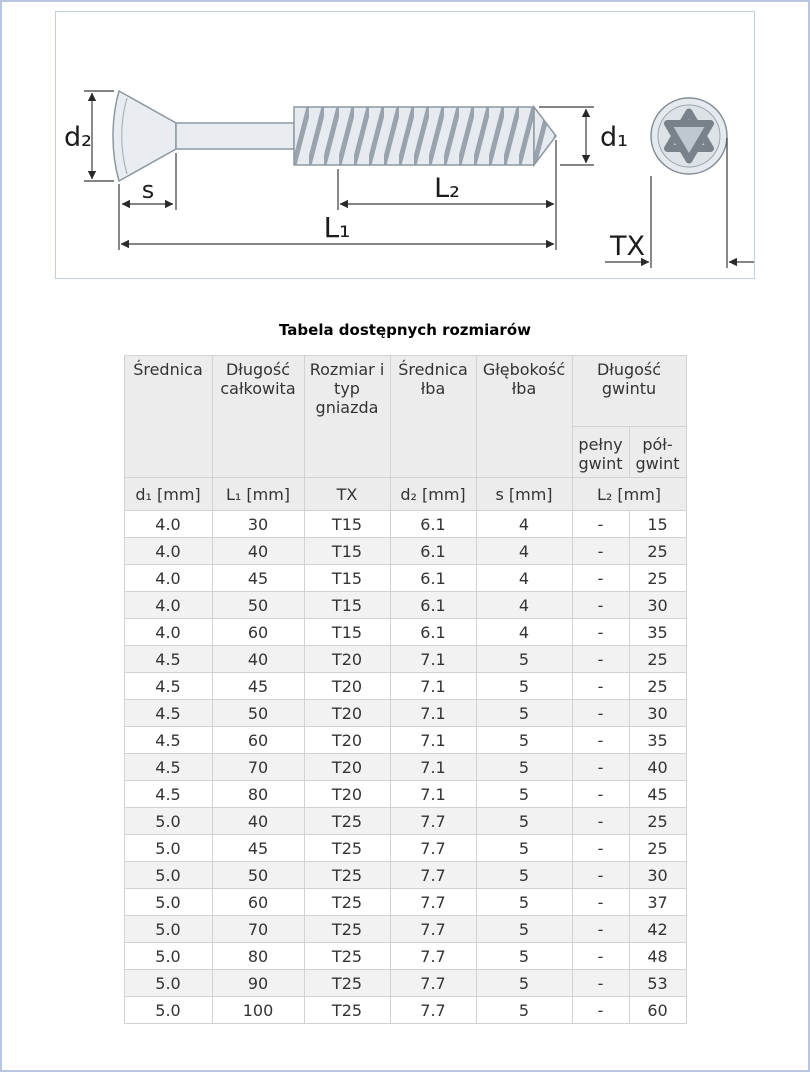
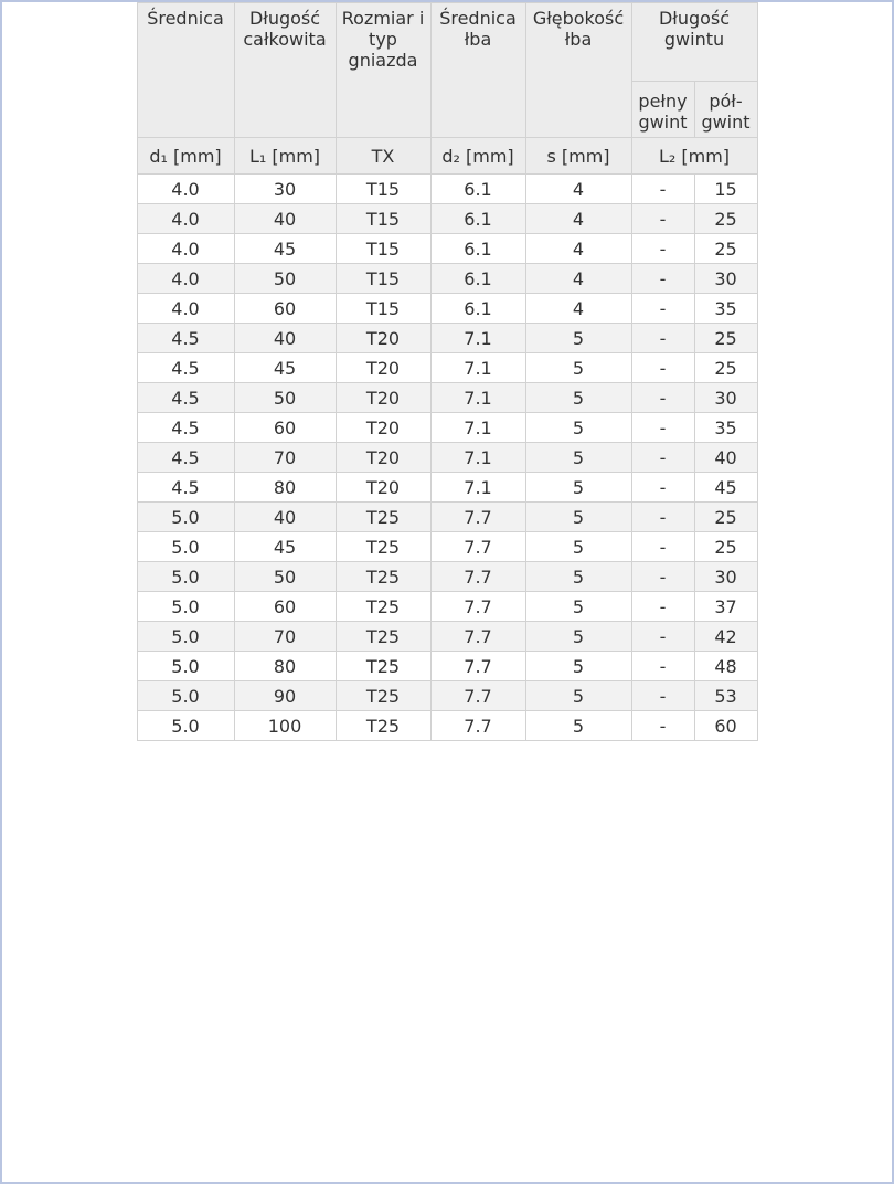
- d₂
- s
- L₂
- L₁
- d₁
- TX
- Tabela dostępnych rozmiarów
  Średnica	Długość całkowita	Rozmiar i typ gniazda	Średnica łba	Głębokość łba	Długość gwintu
  pełny gwint	pół-gwint
  d₁ [mm]	L₁ [mm]	TX	d₂ [mm]	s [mm]	L₂ [mm]
  4.0	30	T15	6.1	4	-	15
  4.0	40	T15	6.1	4	-	25
  4.0	45	T15	6.1	4	-	25
  4.0	50	T15	6.1	4	-	30
  4.0	60	T15	6.1	4	-	35
  4.5	40	T20	7.1	5	-	25
  4.5	45	T20	7.1	5	-	25
  4.5	50	T20	7.1	5	-	30
  4.5	60	T20	7.1	5	-	35
  4.5	70	T20	7.1	5	-	40
  4.5	80	T20	7.1	5	-	45
  5.0	40	T25	7.7	5	-	25
  5.0	45	T25	7.7	5	-	25
  5.0	50	T25	7.7	5	-	30
  5.0	60	T25	7.7	5	-	37
  5.0	70	T25	7.7	5	-	42
  5.0	80	T25	7.7	5	-	48
  5.0	90	T25	7.7	5	-	53
  5.0	100	T25	7.7	5	-	60
